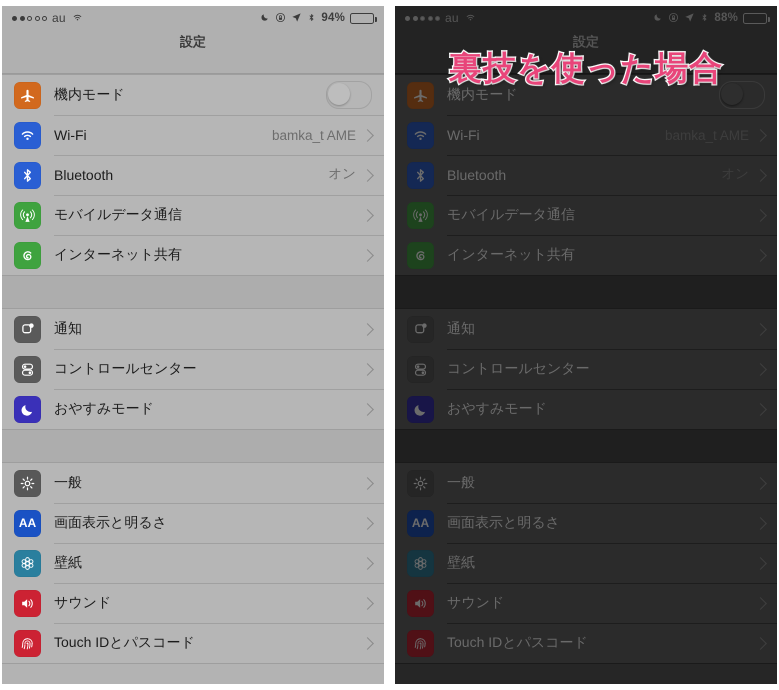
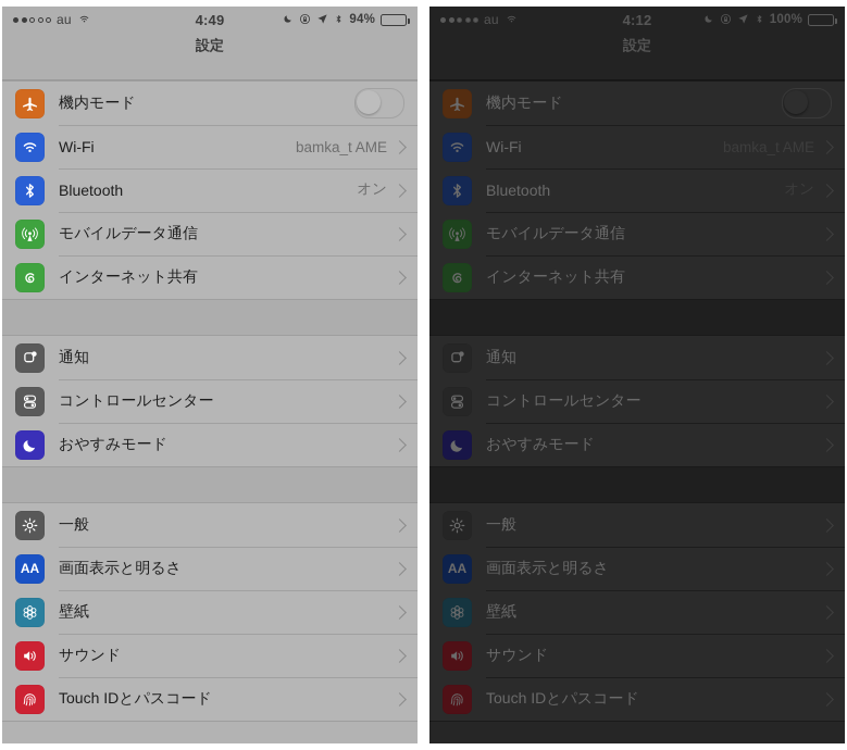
  au
+ 4:49
  94%
  設定
  機内モード
  Wi-Fi
  bamka_t AME
  Bluetooth
  オン
  モバイルデータ通信
  インターネット共有
  通知
  コントロールセンター
  おやすみモード
  一般
  AA
  画面表示と明るさ
  壁紙
  サウンド
  Touch IDとパスコード
  au
+ 4:12
- 88%
+ 100%
  設定
  機内モード
  Wi-Fi
  Bluetooth
  モバイルデータ通信
  インターネット共有
  通知
  コントロールセンター
  おやすみモード
  一般
  AA
  画面表示と明るさ
  壁紙
  サウンド
  Touch IDとパスコード
- 裏技を使った場合
